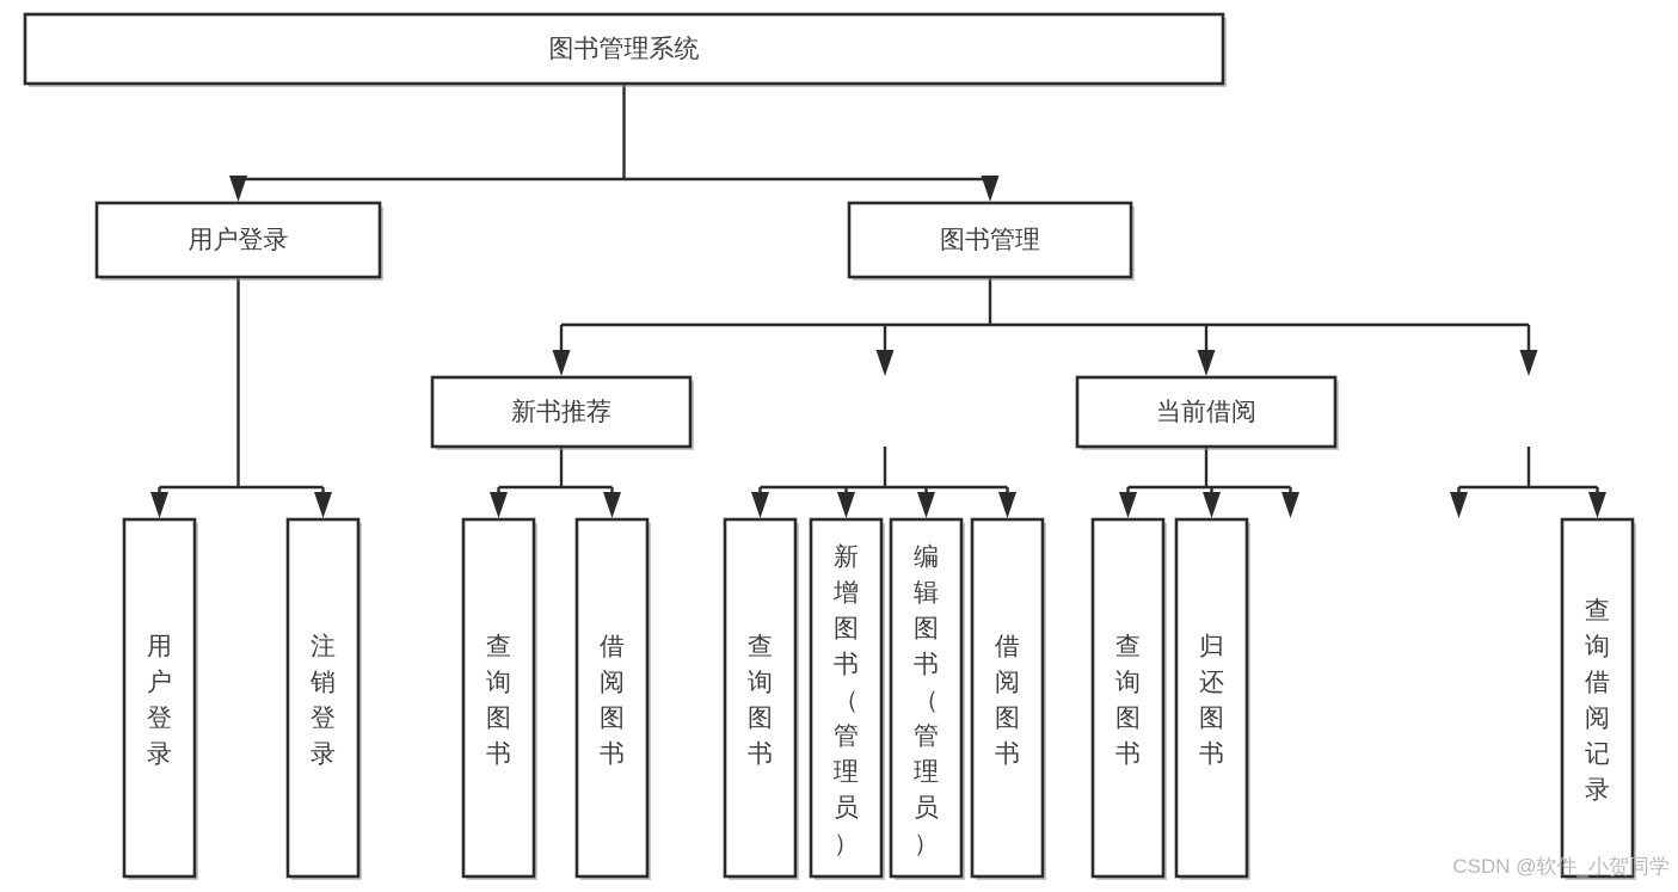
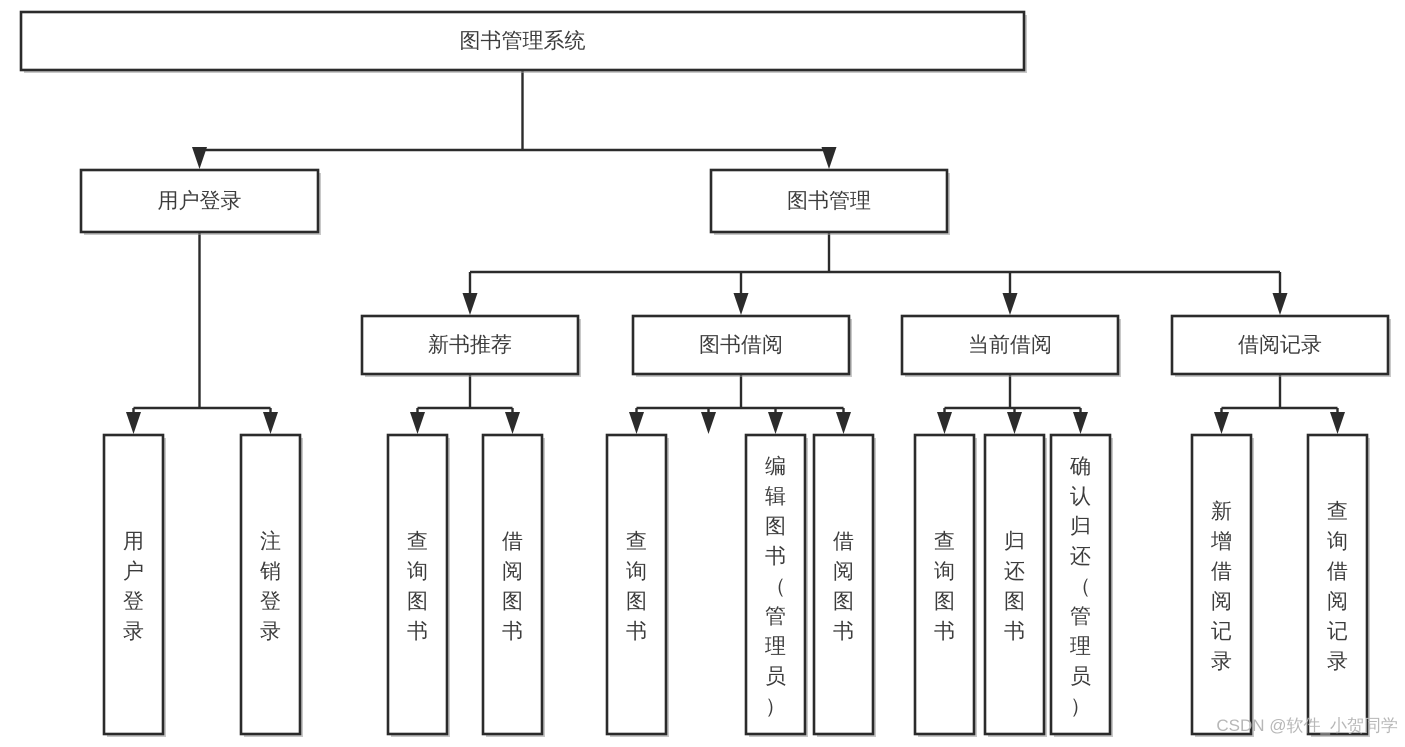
  图书管理系统
  用户登录
  图书管理
  新书推荐
+ 图书借阅
  当前借阅
+ 借阅记录
  用户登录
  注销登录
  查询图书
  借阅图书
  查询图书
- 新增图书（管理员）
  编辑图书（管理员）
  借阅图书
  查询图书
  归还图书
+ 确认归还（管理员）
+ 新增借阅记录
  查询借阅记录
  CSDN @软件_小贺同学
